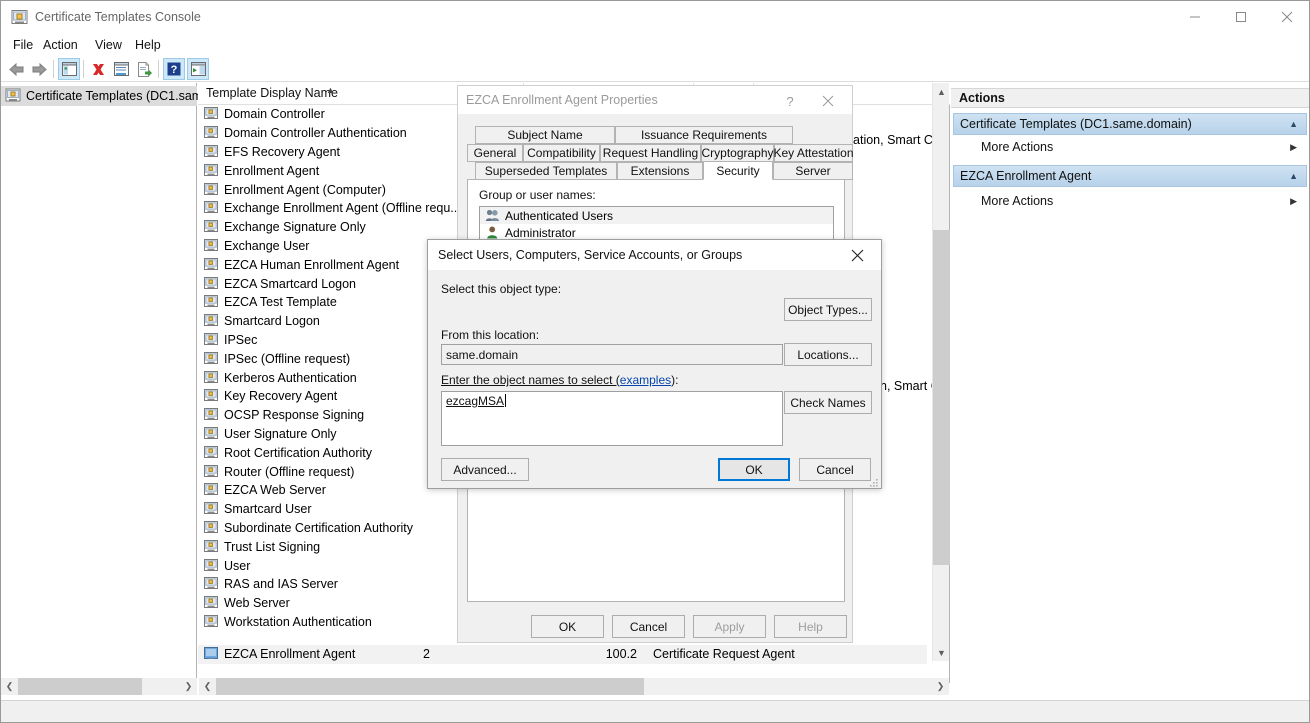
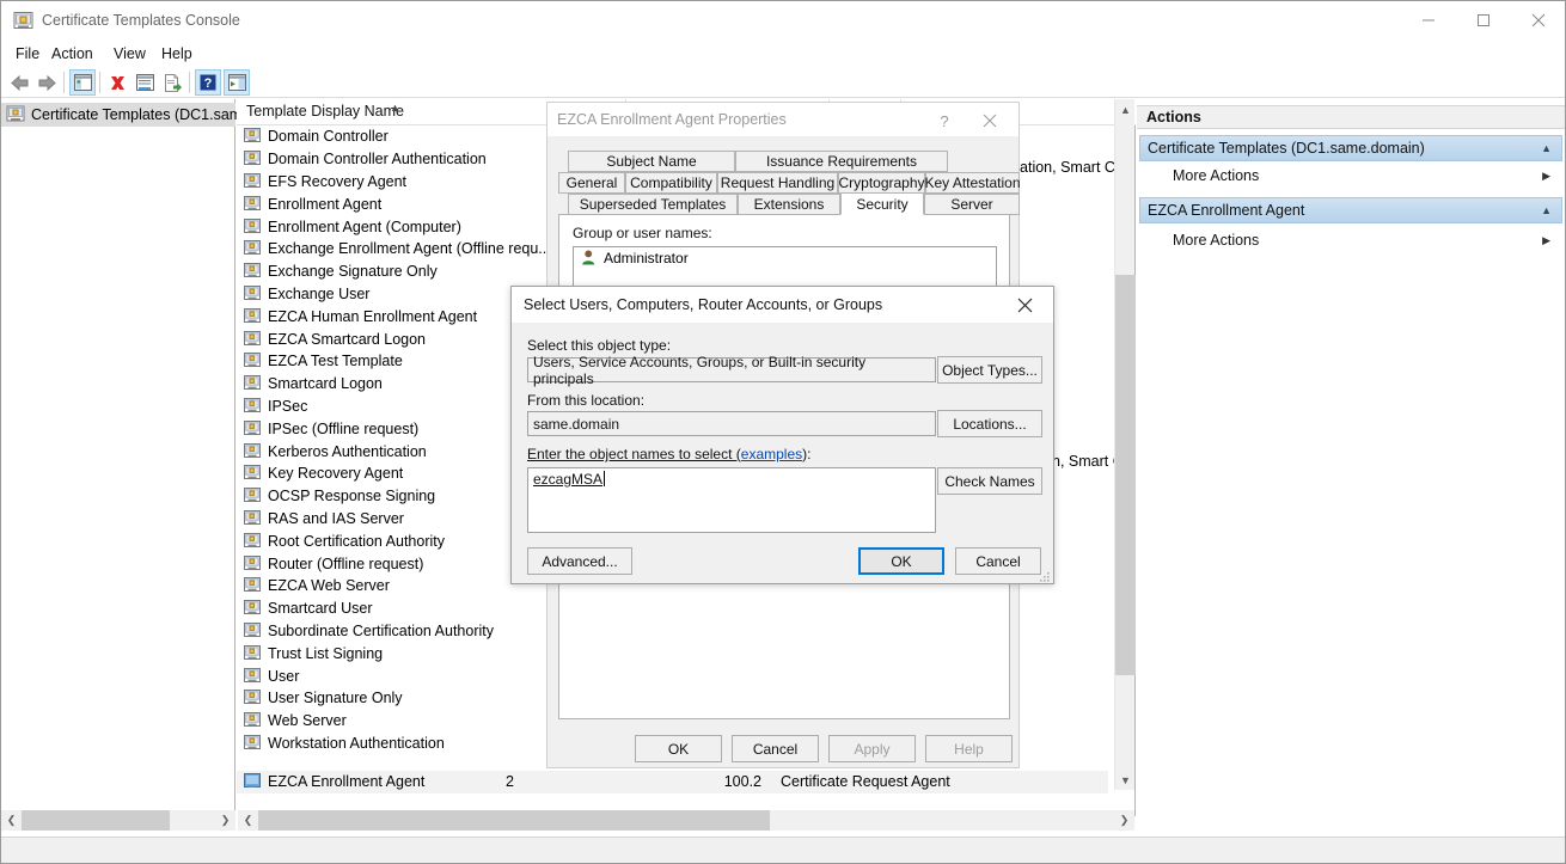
  Certificate Templates Console
  File
  Action
  View
  Help
  ?
  Certificate Templates (DC1.sam
  ❮
  ❯
  Template Display Name
  ▲
  Domain Controller
  Domain Controller Authentication
  EFS Recovery Agent
  Enrollment Agent
  Enrollment Agent (Computer)
  Exchange Enrollment Agent (Offline requ..
  Exchange Signature Only
  Exchange User
  EZCA Human Enrollment Agent
  EZCA Smartcard Logon
  EZCA Test Template
  Smartcard Logon
  IPSec
  IPSec (Offline request)
  Kerberos Authentication
  Key Recovery Agent
  OCSP Response Signing
- User Signature Only
+ RAS and IAS Server
  Root Certification Authority
  Router (Offline request)
  EZCA Web Server
  Smartcard User
  Subordinate Certification Authority
  Trust List Signing
  User
- RAS and IAS Server
+ User Signature Only
  Web Server
  Workstation Authentication
  ation, Smart C
  n, Smart
  EZCA Enrollment Agent
  2
  100.2
  Certificate Request Agent
  ▲
  ▼
  ❮
  ❯
  Actions
  Certificate Templates (DC1.same.domain)
  ▲
  More Actions
  ▶
  EZCA Enrollment Agent
  ▲
  More Actions
  ▶
  EZCA Enrollment Agent Properties
  ?
  Subject Name
  Issuance Requirements
  General
  Compatibility
  Request Handling
  Cryptography
  Key Attestation
  Superseded Templates
  Extensions
  Security
  Server
  Group or user names:
- Authenticated Users
  Administrator
  OK
  Cancel
  Apply
  Help
- Select Users, Computers, Service Accounts, or Groups
+ Select Users, Computers, Router Accounts, or Groups
  Select this object type:
+ Users, Service Accounts, Groups, or Built-in security principals
  Object Types...
  From this location:
  same.domain
  Locations...
  Enter the object names to select (examples):
  ezcagMSA
  Check Names
  Advanced...
  OK
  Cancel
